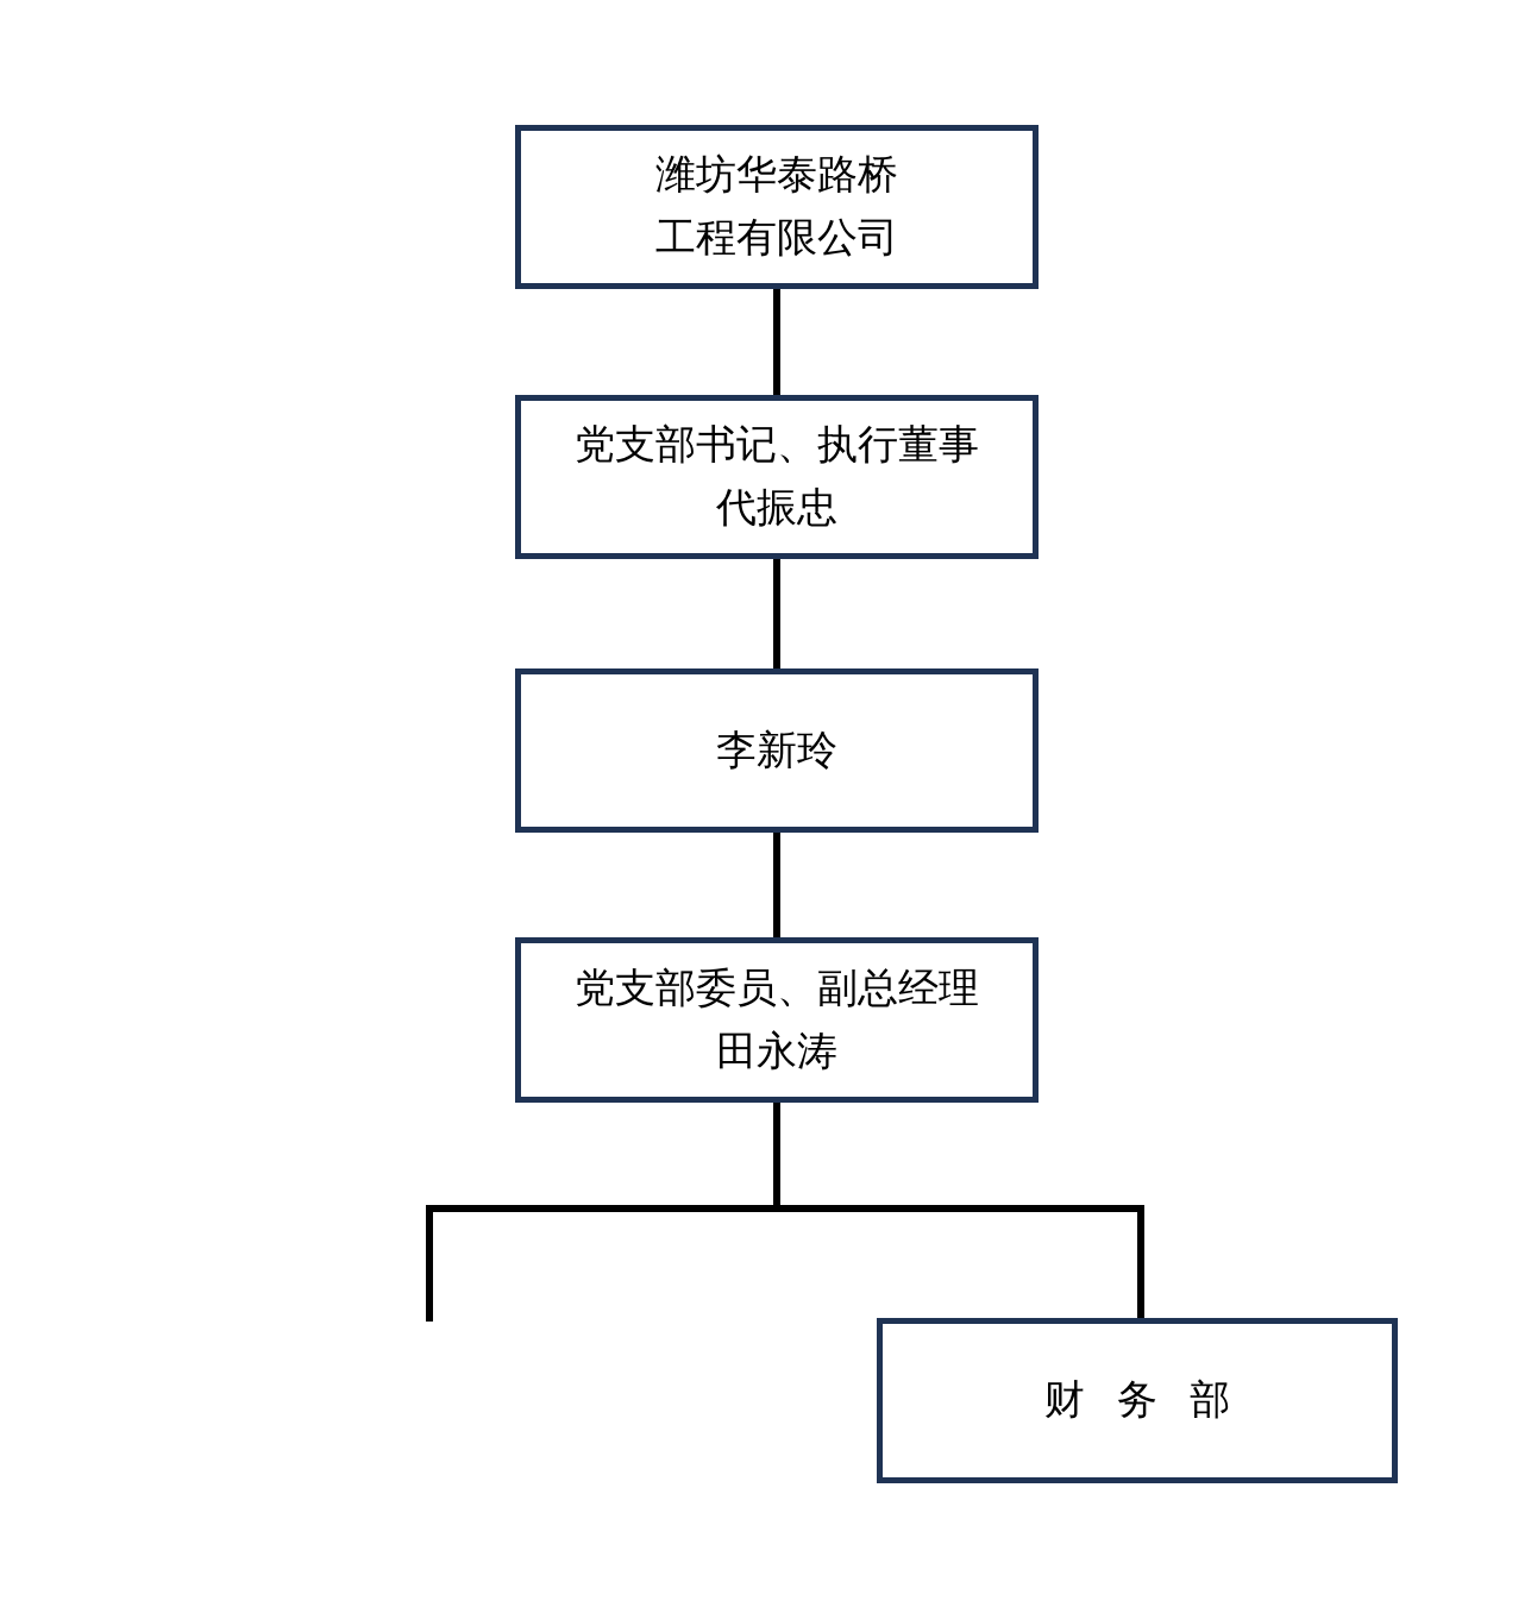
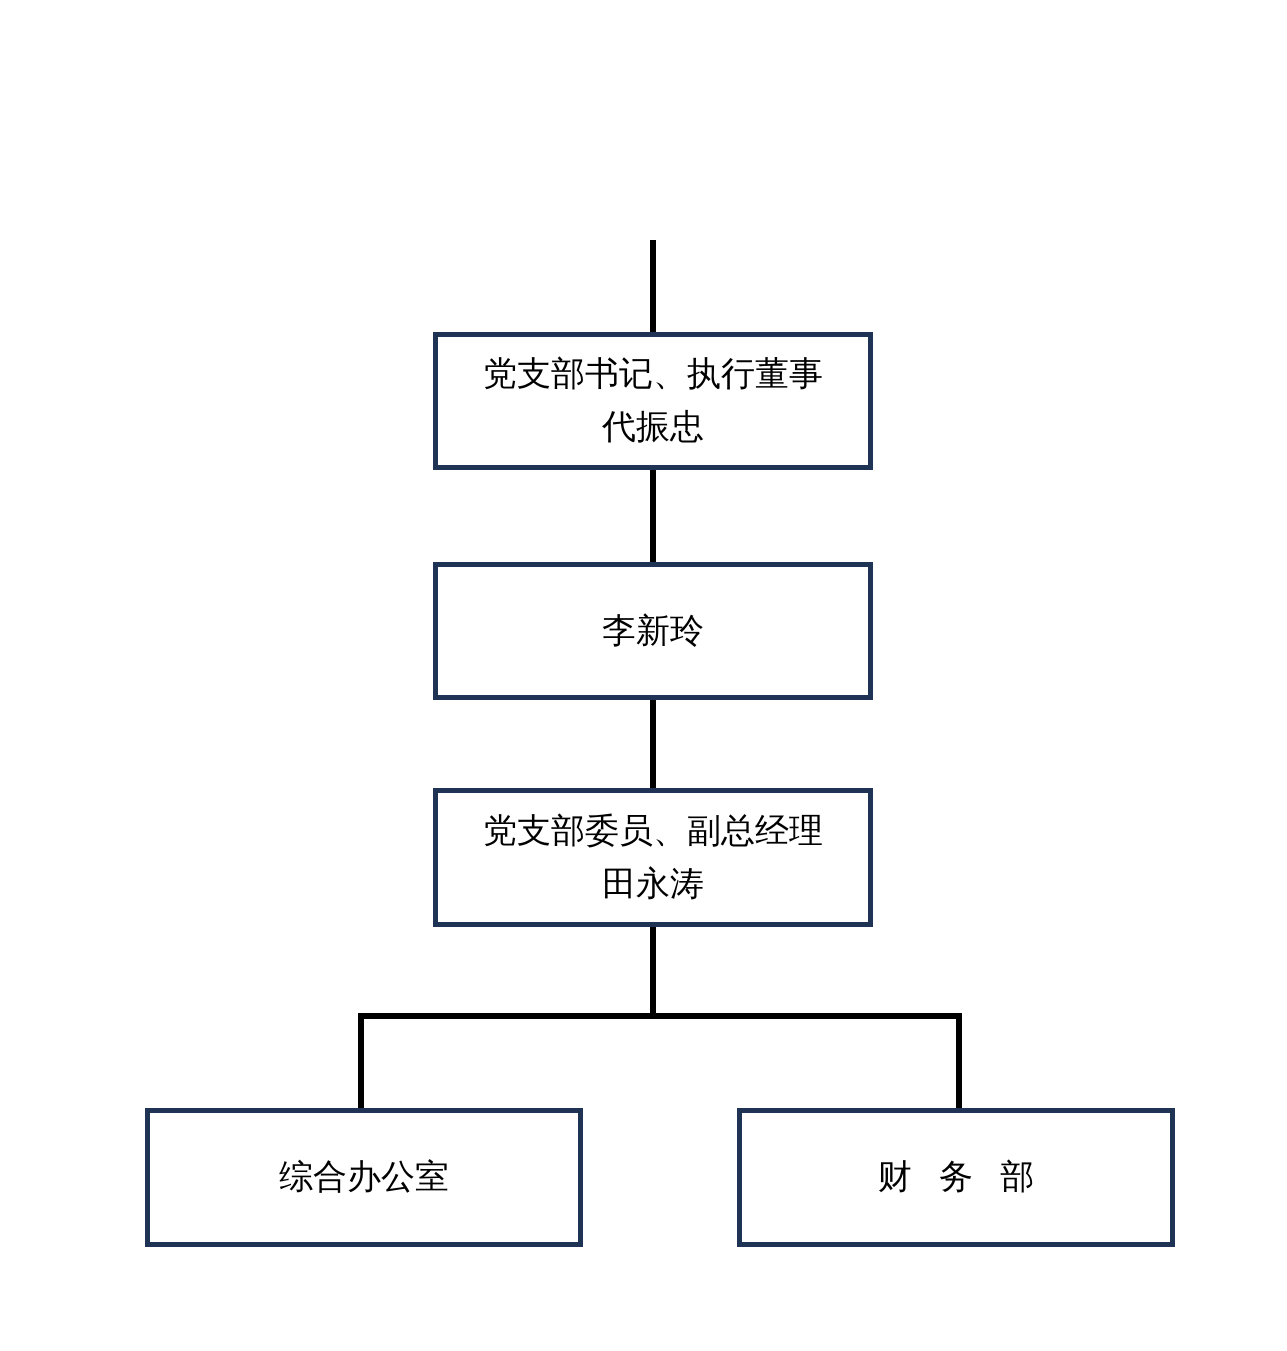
- 潍坊华泰路桥
- 工程有限公司
  党支部书记、执行董事
  代振忠
  李新玲
  党支部委员、副总经理
  田永涛
+ 综合办公室
  财 务 部
